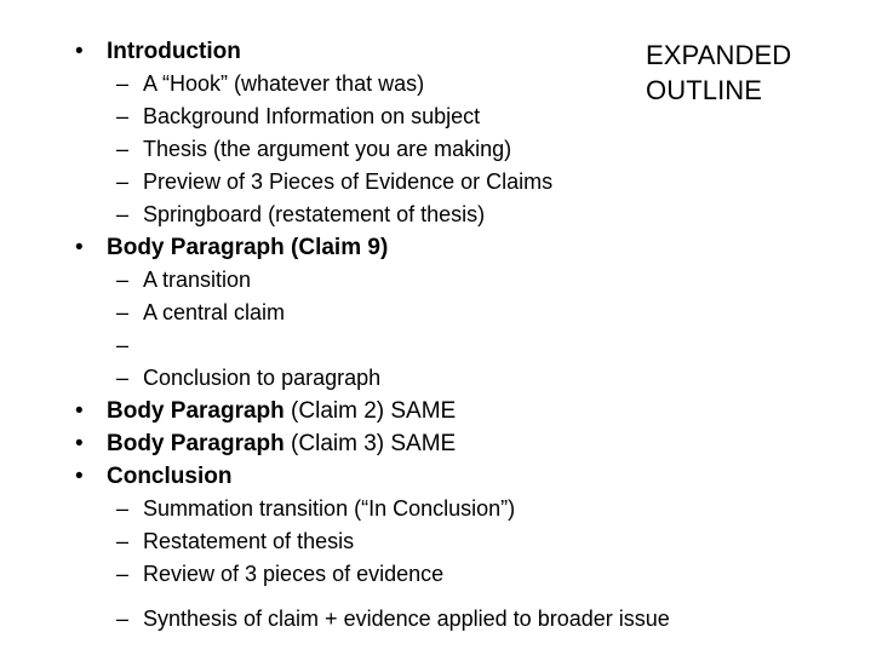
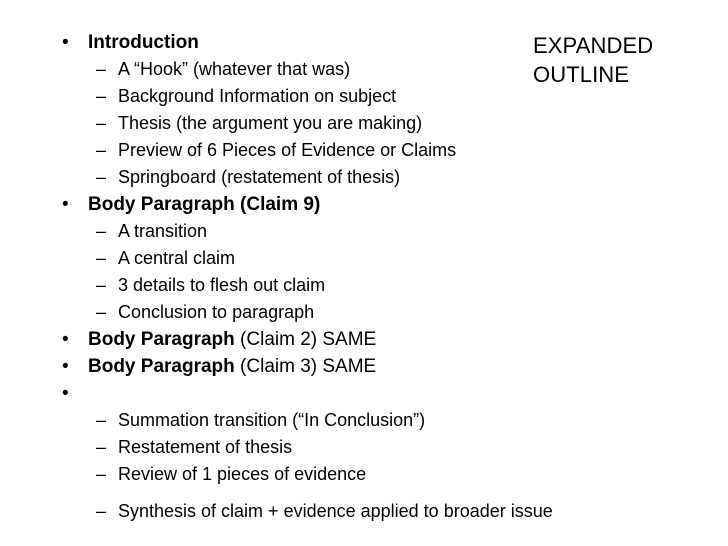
  EXPANDED OUTLINE
  •
  Introduction
  –
  A “Hook” (whatever that was)
  –
  Background Information on subject
  –
  Thesis (the argument you are making)
  –
- Preview of 3 Pieces of Evidence or Claims
+ Preview of 6 Pieces of Evidence or Claims
  –
  Springboard (restatement of thesis)
  •
  Body Paragraph (Claim 9)
  –
  A transition
  –
  A central claim
  –
+ 3 details to flesh out claim
  –
  Conclusion to paragraph
  •
  Body Paragraph (Claim 2) SAME
  •
  Body Paragraph (Claim 3) SAME
  •
- Conclusion
  –
  Summation transition (“In Conclusion”)
  –
  Restatement of thesis
  –
- Review of 3 pieces of evidence
+ Review of 1 pieces of evidence
  –
  Synthesis of claim + evidence applied to broader issue
